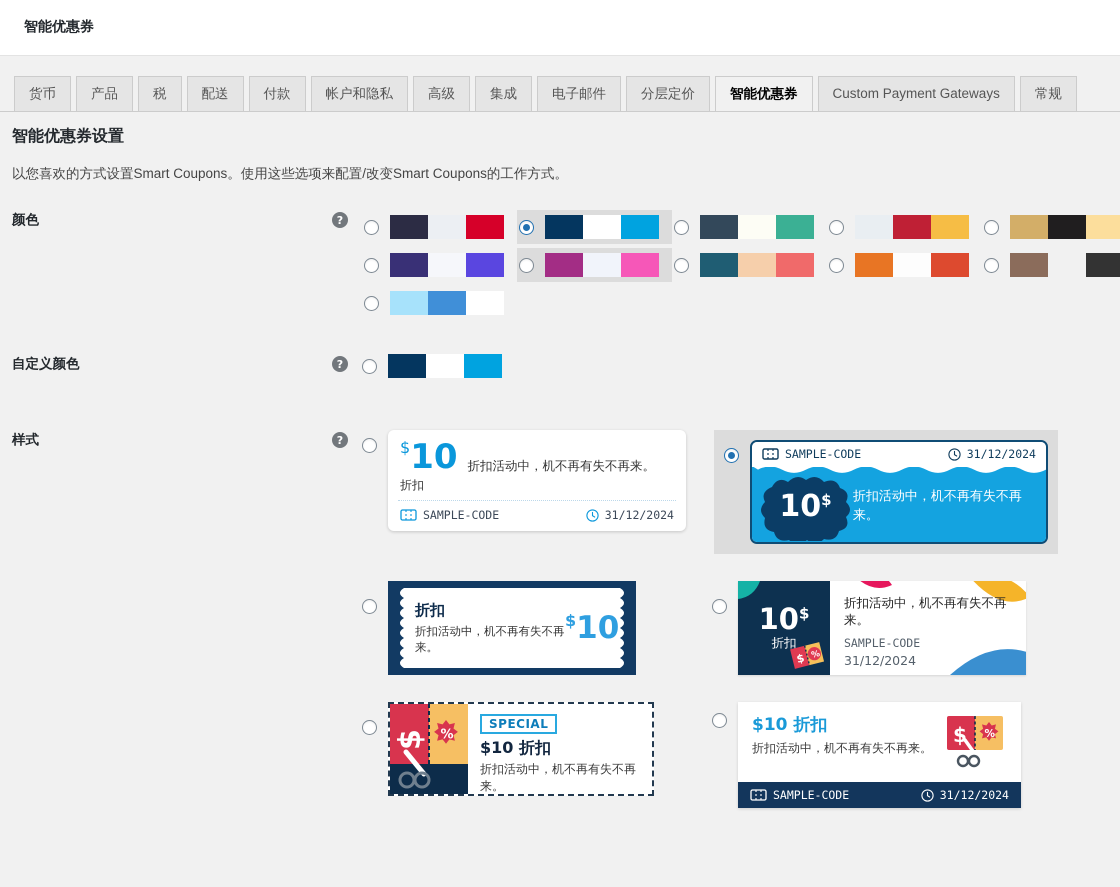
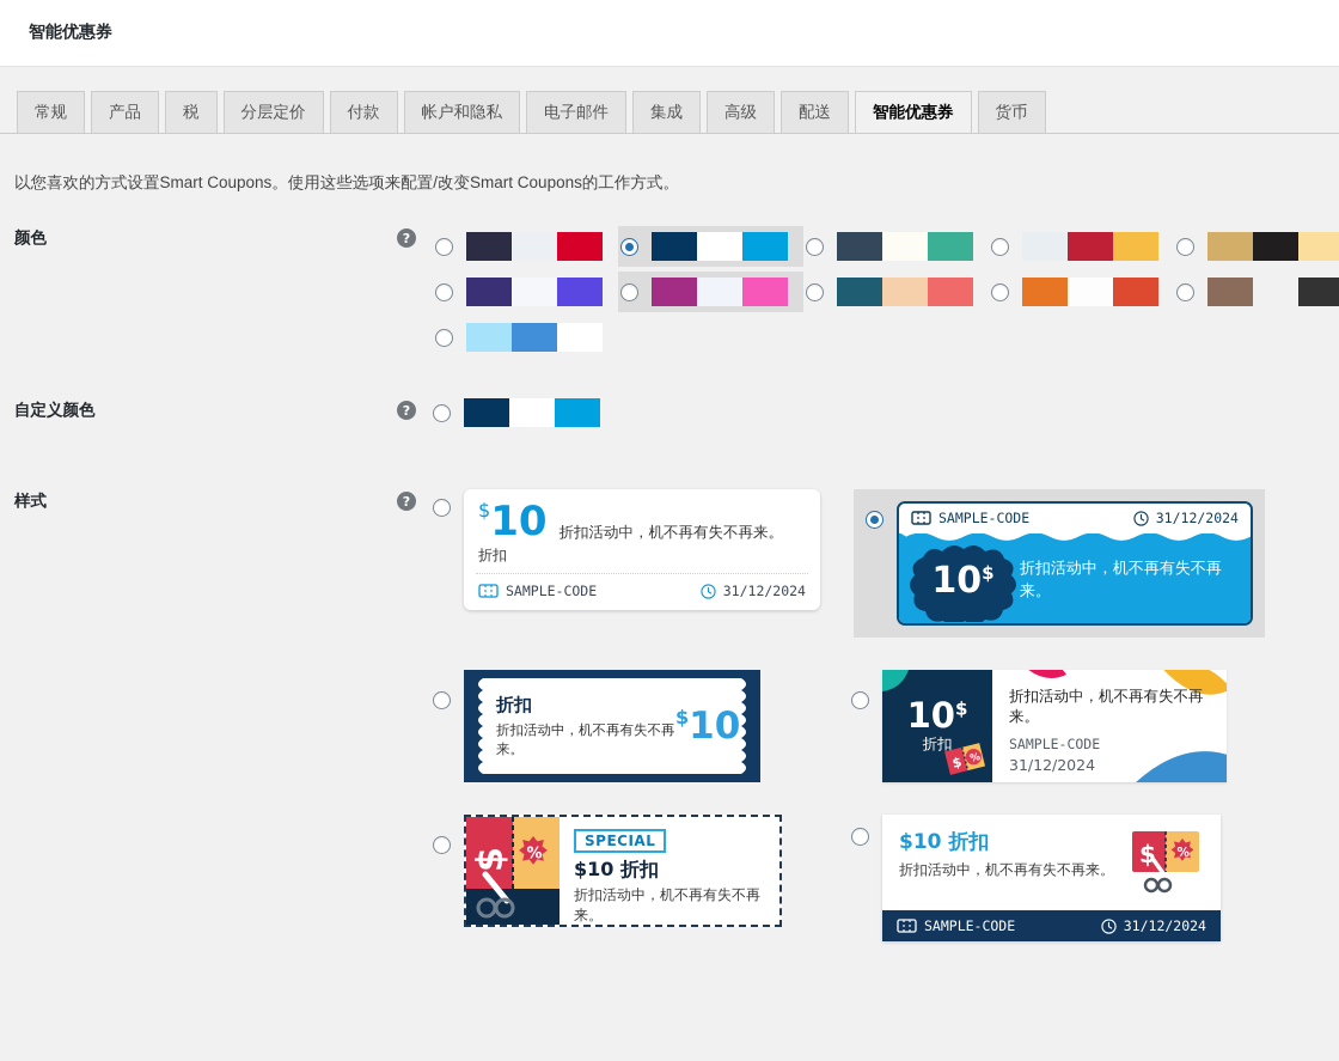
  智能优惠券
- 货币
+ 常规
  产品
  税
- 配送
+ 分层定价
  付款
  帐户和隐私
- 高级
+ 电子邮件
  集成
- 电子邮件
+ 高级
- 分层定价
+ 配送
  智能优惠券
- Custom Payment Gateways
- 常规
+ 货币
- 智能优惠券设置
  以您喜欢的方式设置Smart Coupons。使用这些选项来配置/改变Smart Coupons的工作方式。
  颜色
  ?
  自定义颜色
  ?
  样式
  ?
  $10
  折扣
  折扣活动中，机不再有失不再来。
  SAMPLE-CODE
  31/12/2024
  SAMPLE-CODE
  31/12/2024
  10$
  折扣活动中，机不再有失不再来。
  折扣
  折扣活动中，机不再有失不再来。
  $10
  10$
  折扣
  折扣活动中，机不再有失不再来。
  SAMPLE-CODE
  31/12/2024
  %
  SPECIAL
  $10 折扣
  折扣活动中，机不再有失不再来。
  $10 折扣
  折扣活动中，机不再有失不再来。
  $
  %
  SAMPLE-CODE
  31/12/2024
